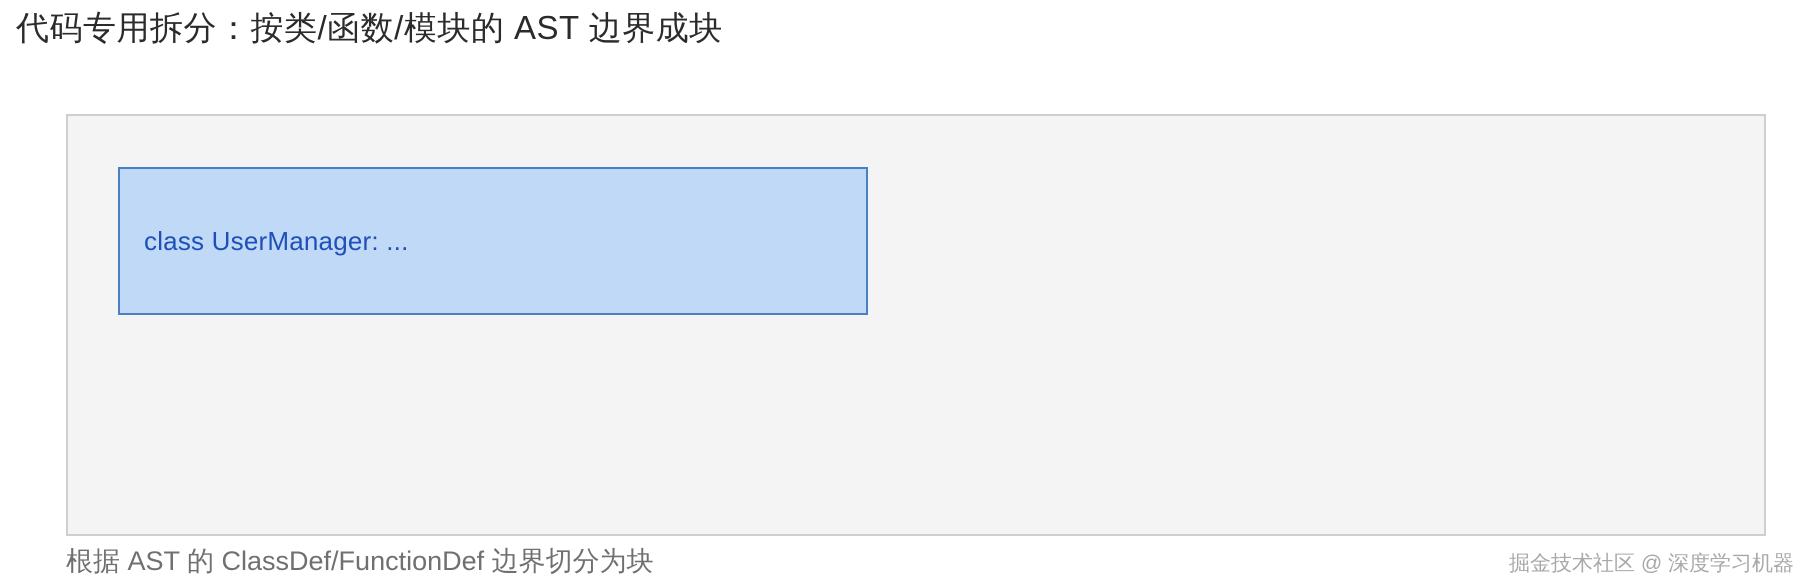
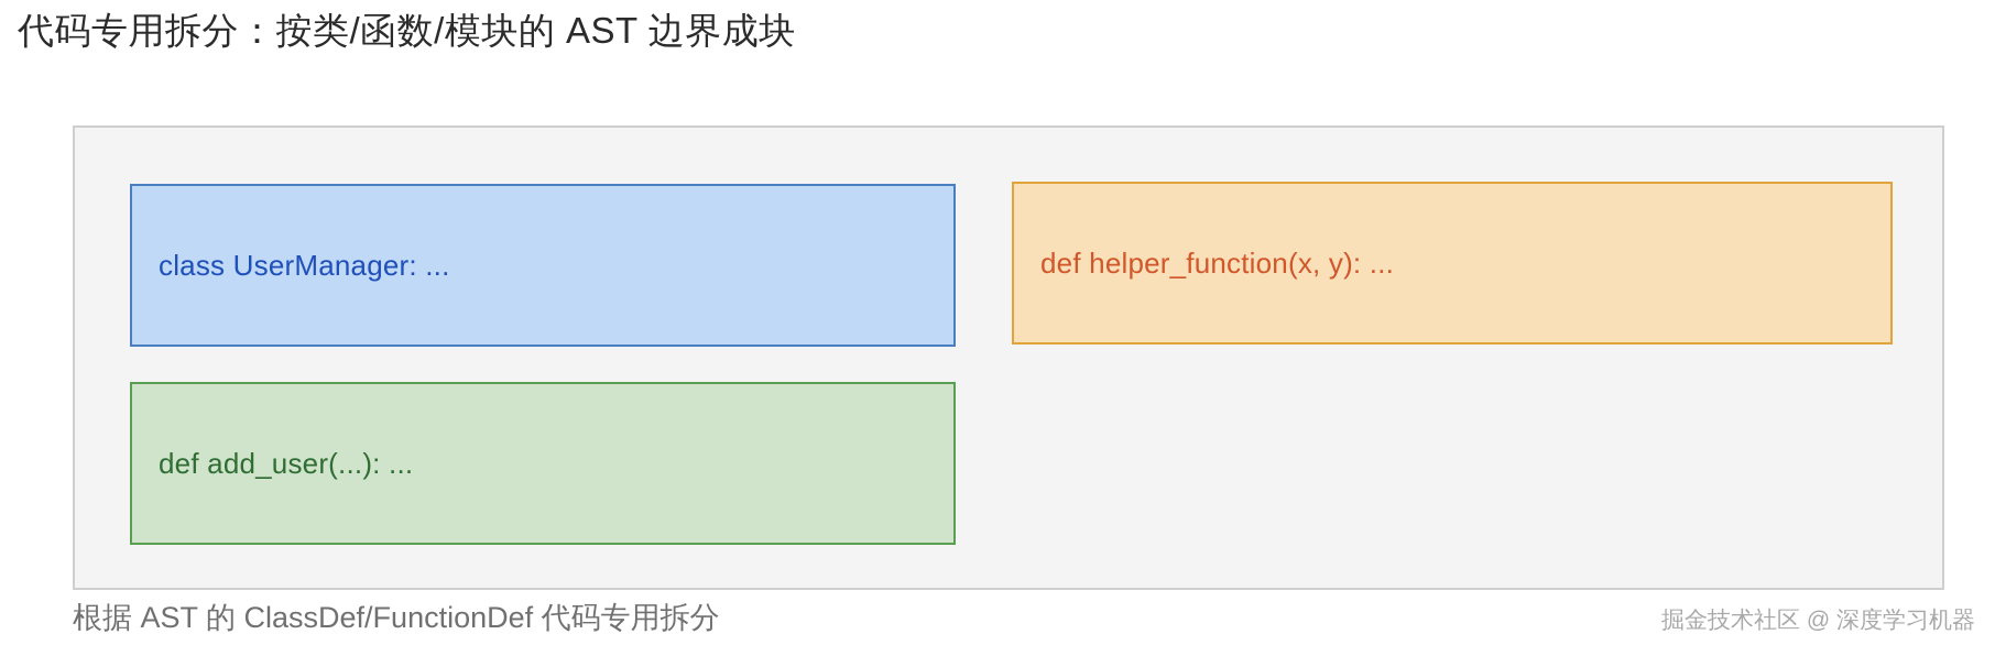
  代码专用拆分：按类/函数/模块的 AST 边界成块
  class UserManager: ...
+ def add_user(...): ...
+ def helper_function(x, y): ...
- 根据 AST 的 ClassDef/FunctionDef 边界切分为块
+ 根据 AST 的 ClassDef/FunctionDef 代码专用拆分
  掘金技术社区 @ 深度学习机器
